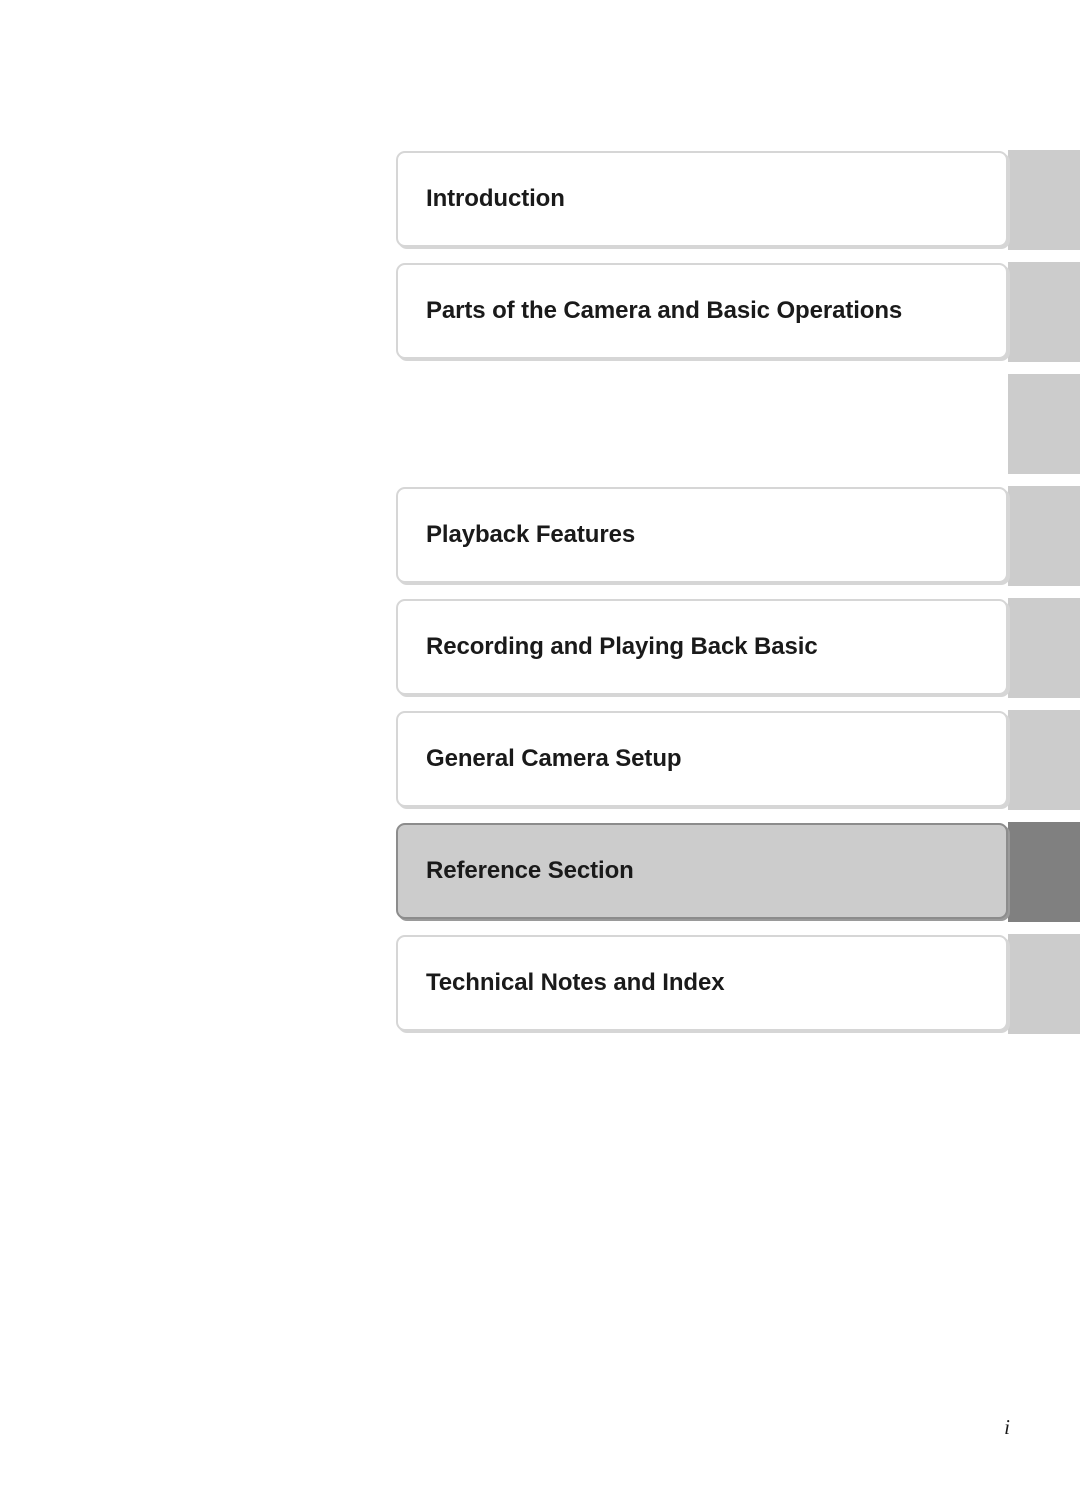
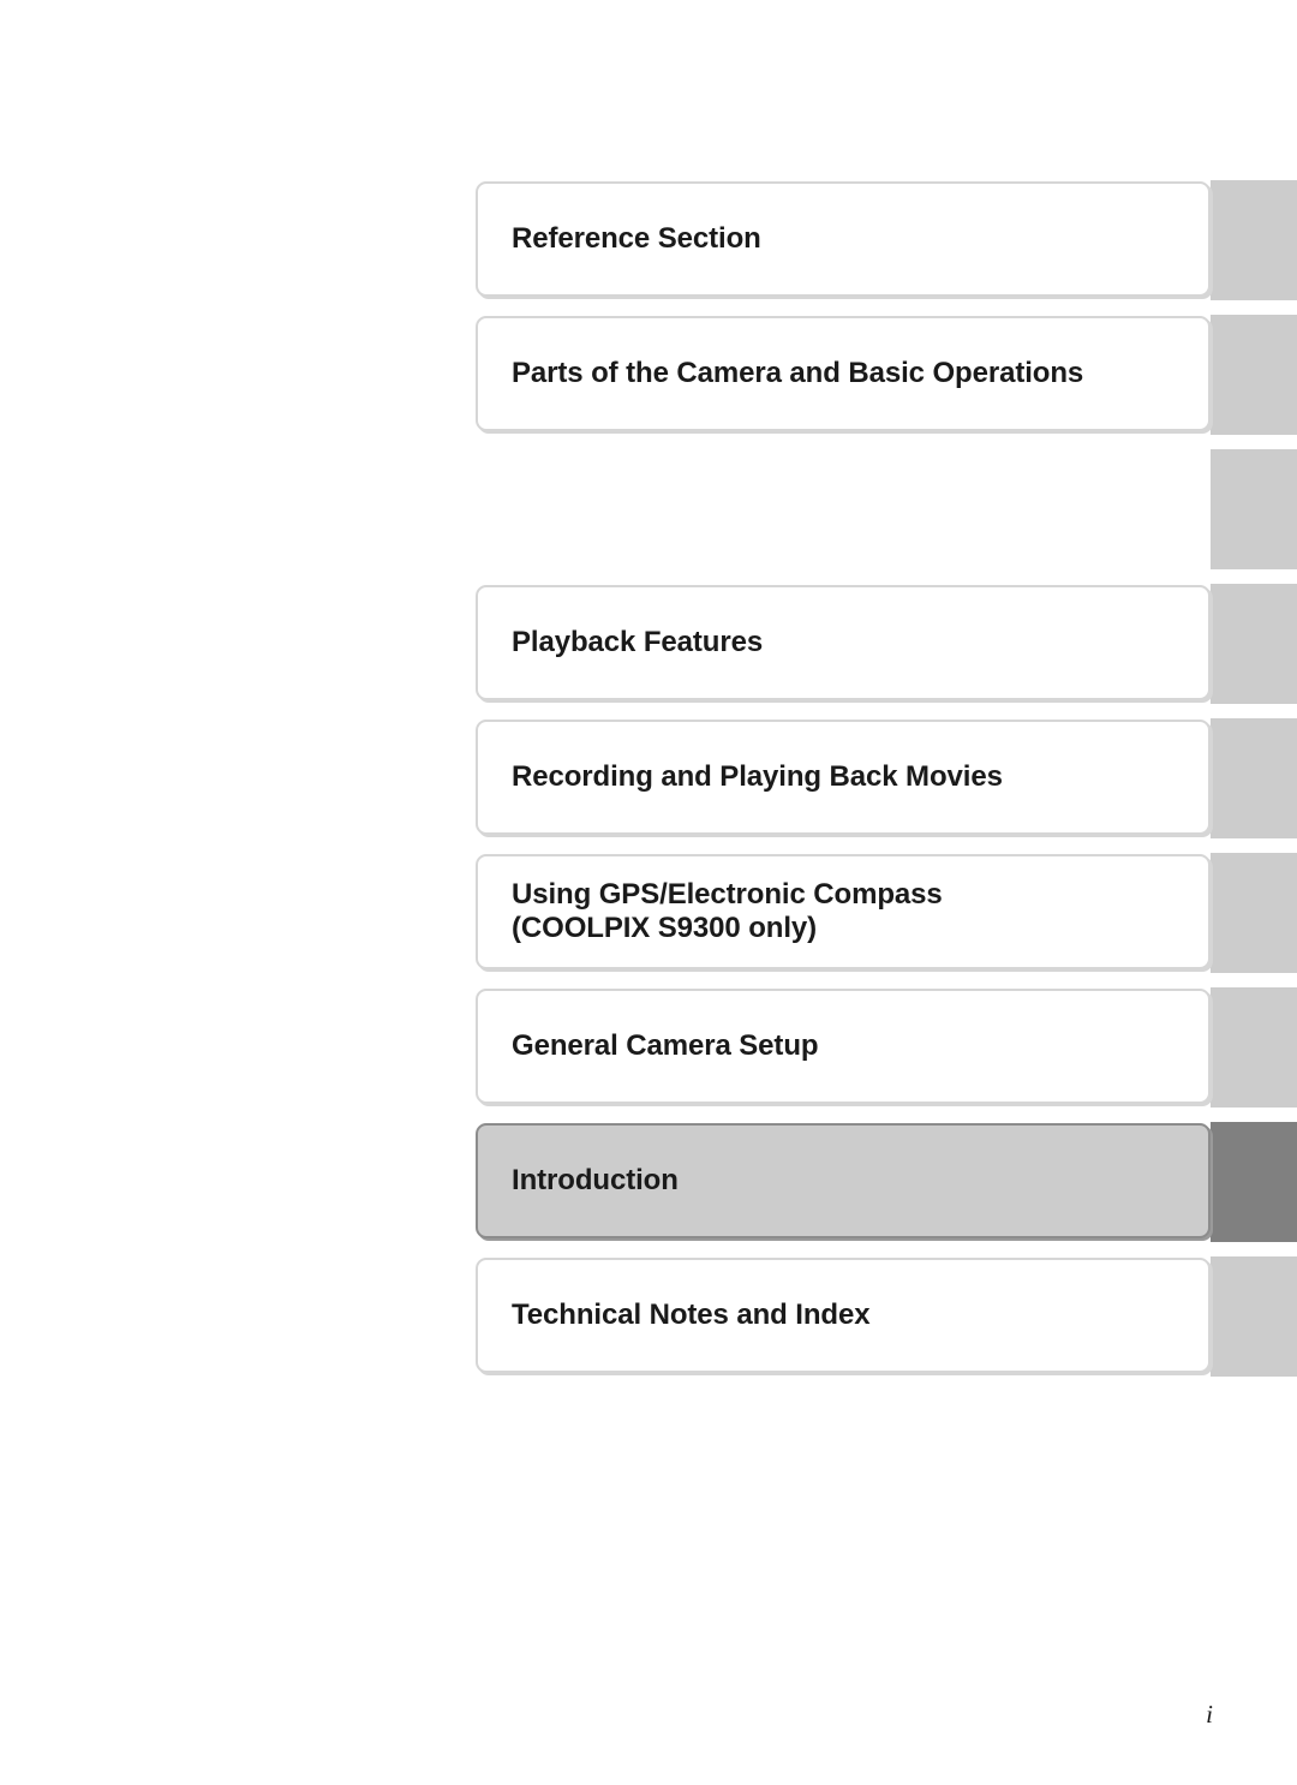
- Introduction
+ Reference Section
  Parts of the Camera and Basic Operations
  Playback Features
- Recording and Playing Back Basic
+ Recording and Playing Back Movies
+ Using GPS/Electronic Compass
+ (COOLPIX S9300 only)
  General Camera Setup
- Reference Section
+ Introduction
  Technical Notes and Index
  i
